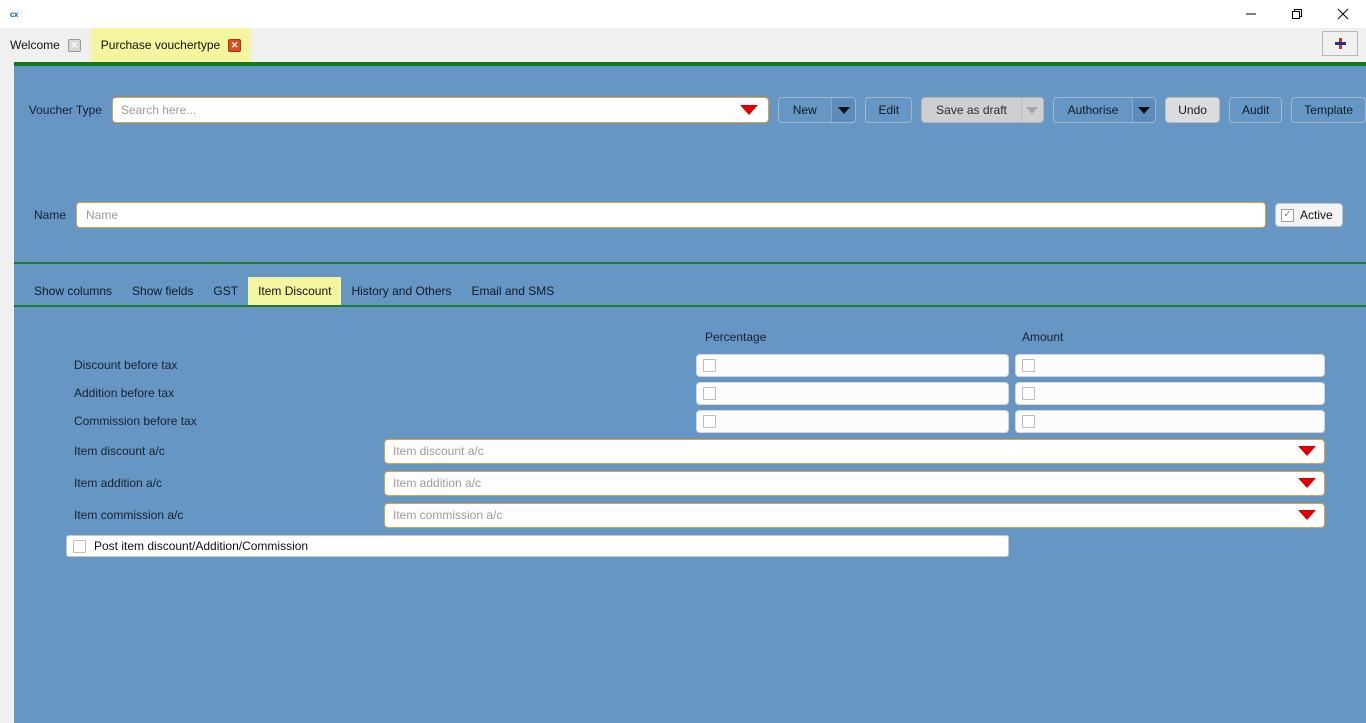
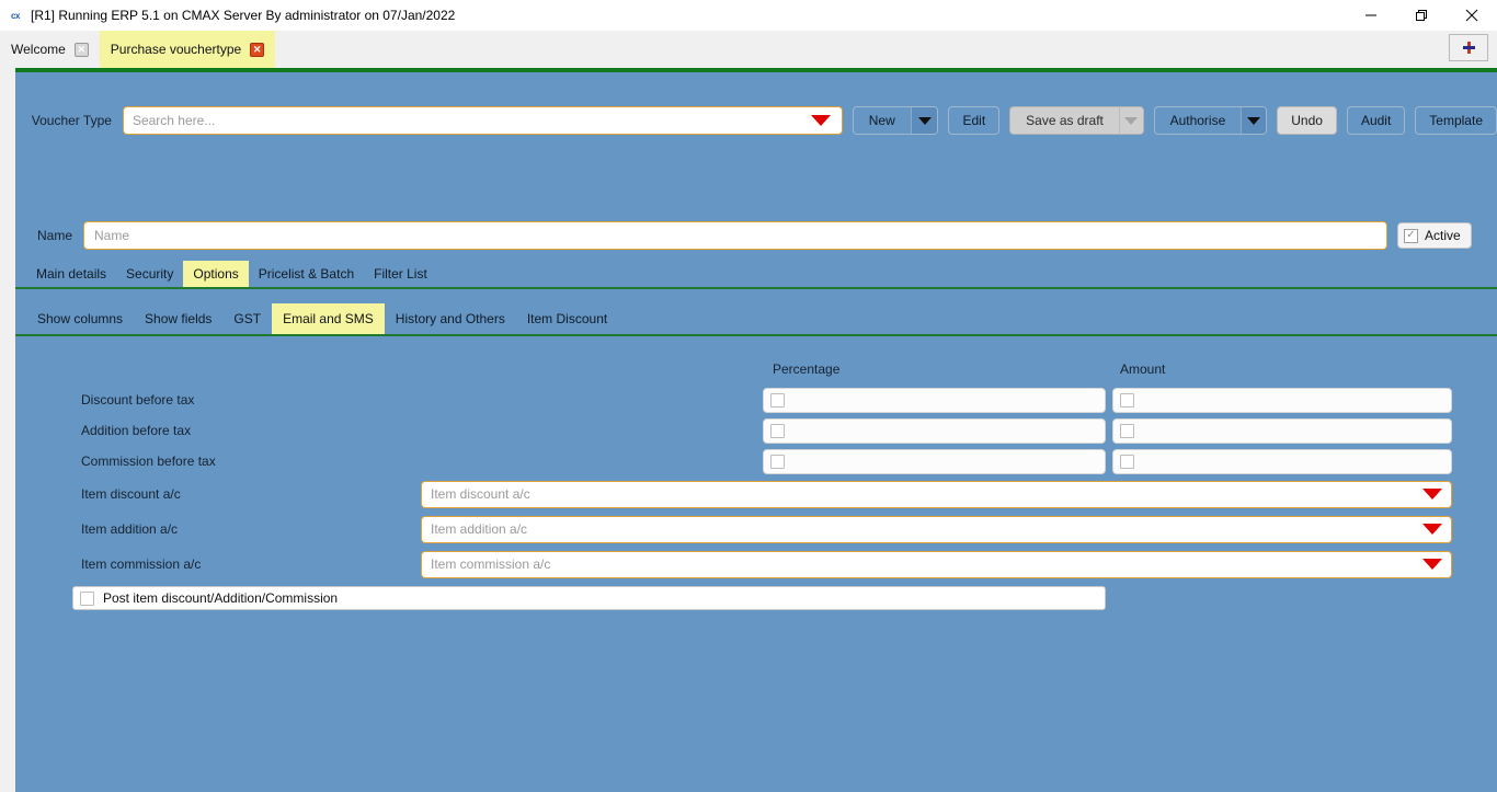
  cx
+ [R1] Running ERP 5.1 on CMAX Server By administrator on 07/Jan/2022
  Welcome
  ✕
  Purchase vouchertype
  ✕
  Voucher Type
  Search here...
  New
  Edit
  Save as draft
  Authorise
  Undo
  Audit
  Template
  Name
  Name
  ✓
  Active
+ Main details
+ Security
+ Options
+ Pricelist & Batch
+ Filter List
  Show columns
  Show fields
  GST
- Item Discount
+ Email and SMS
  History and Others
- Email and SMS
+ Item Discount
  Percentage
  Amount
  Discount before tax
  Addition before tax
  Commission before tax
  Item discount a/c
  Item discount a/c
  Item addition a/c
  Item addition a/c
  Item commission a/c
  Item commission a/c
  Post item discount/Addition/Commission
